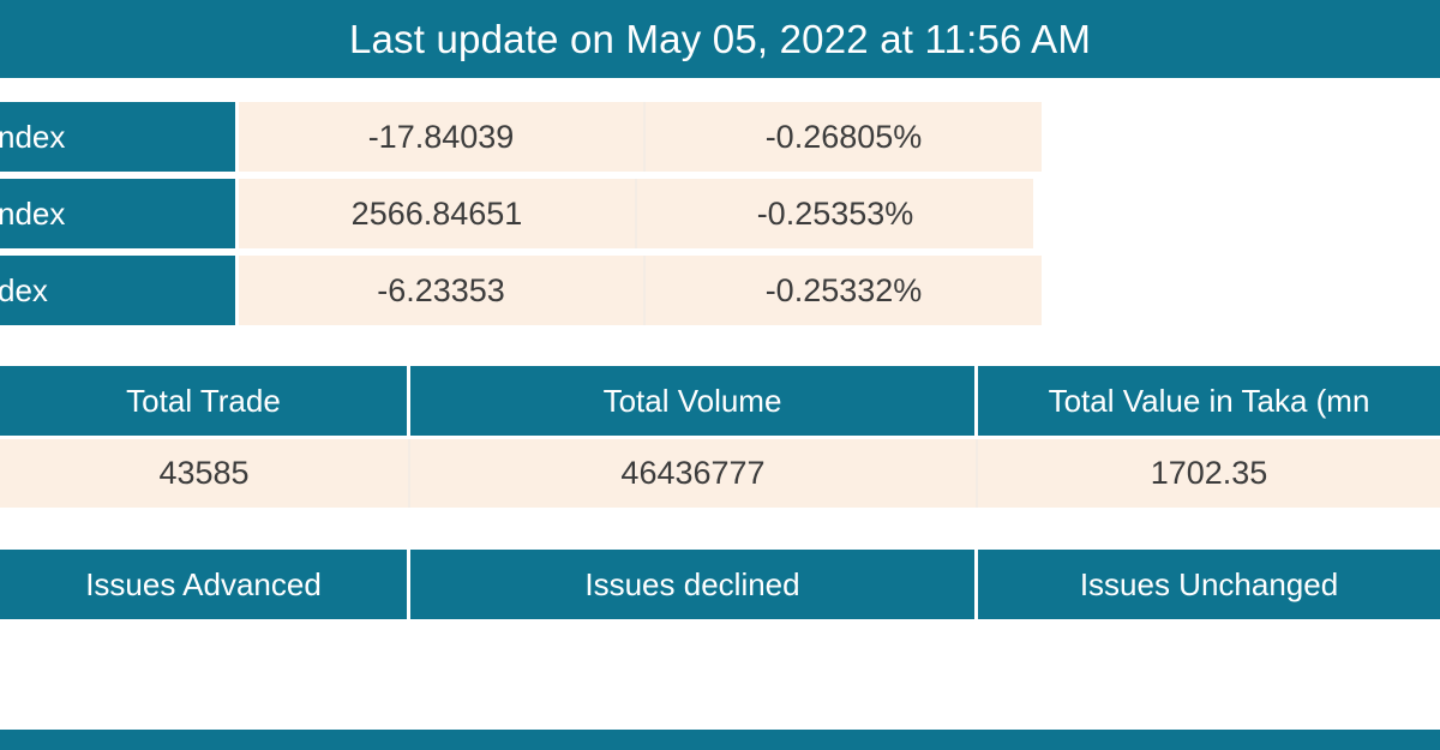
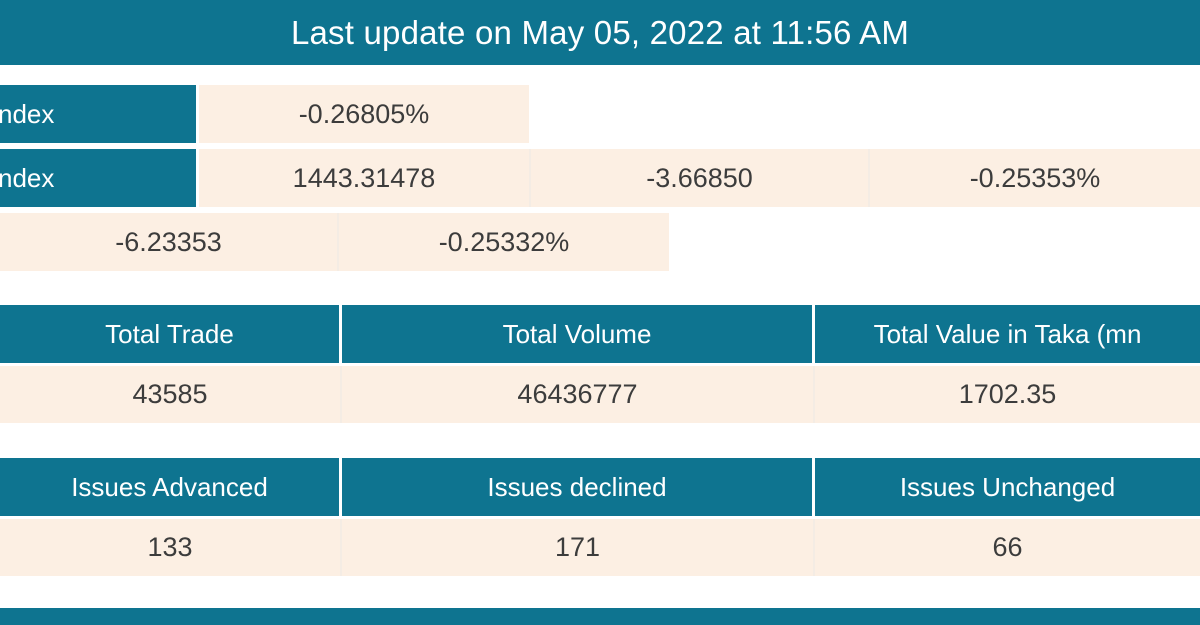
  Last update on May 05, 2022 at 11:56 AM
  ndex
- -17.84039
  -0.26805%
  ndex
- 2566.84651
+ 1443.31478
+ -3.66850
  -0.25353%
- dex
  -6.23353
  -0.25332%
  Total Trade
  Total Volume
  Total Value in Taka (mn
  43585
  46436777
  1702.35
  Issues Advanced
  Issues declined
  Issues Unchanged
+ 133
+ 171
+ 66
